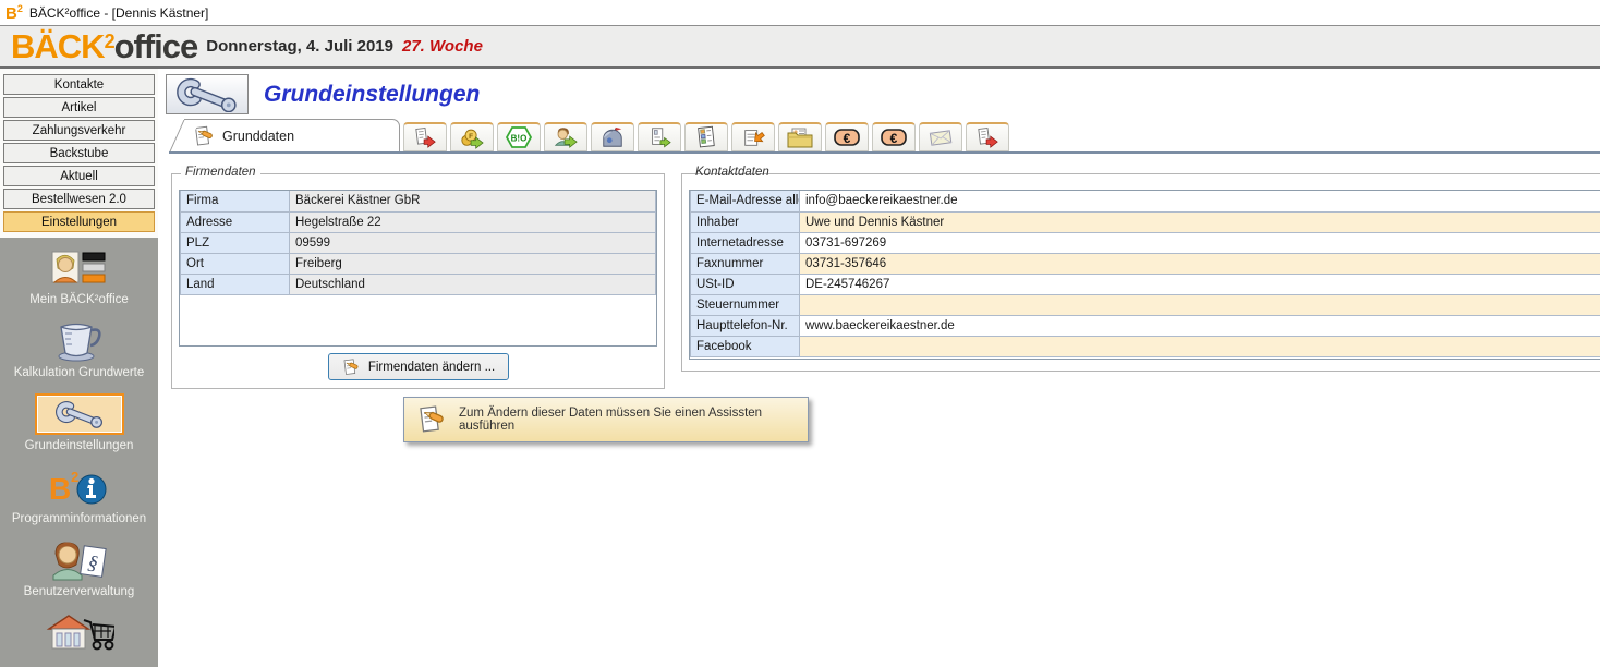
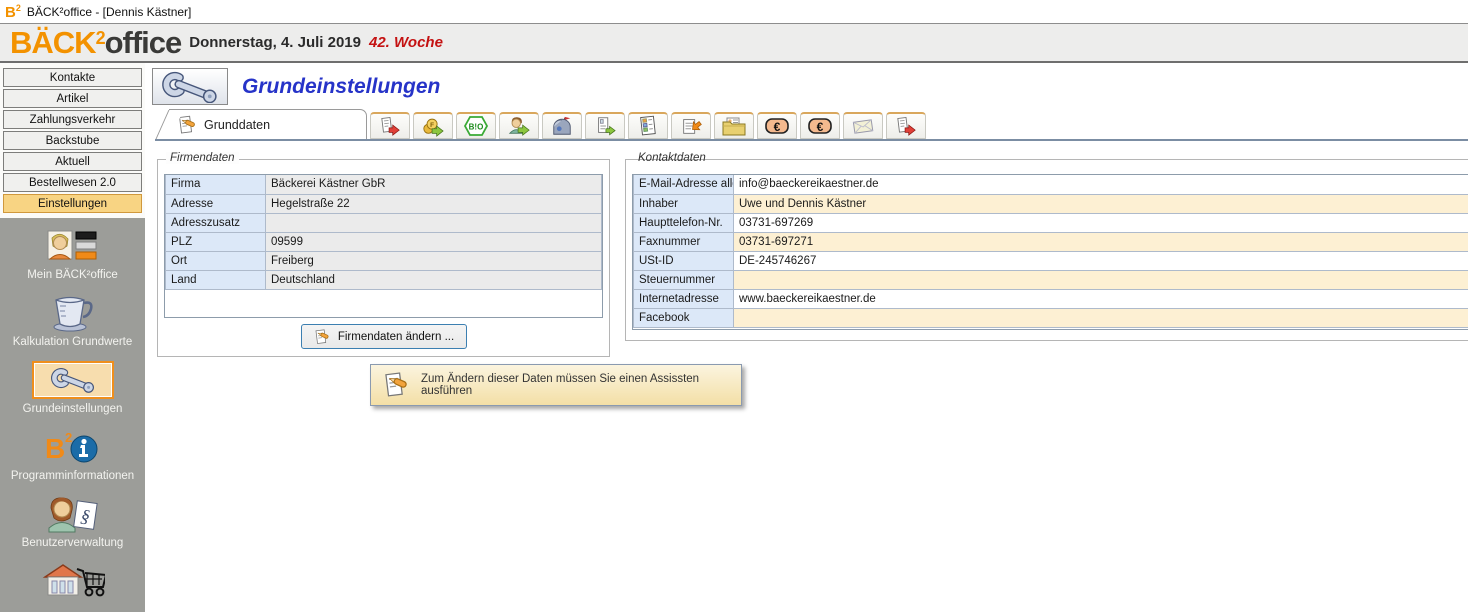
  B2
  BÄCK²office - [Dennis Kästner]
  BÄCK2office
  Donnerstag, 4. Juli 2019
- 27. Woche
+ 42. Woche
  Kontakte
  Artikel
  Zahlungsverkehr
  Backstube
  Aktuell
  Bestellwesen 2.0
  Einstellungen
  Mein BÄCK²office
  Kalkulation Grundwerte
  Grundeinstellungen
  B
  2
  Programminformationen
  Benutzerverwaltung
  Grundeinstellungen
  Grunddaten
  B!O
  €
  €
  Firmendaten
  Firma	Bäckerei Kästner GbR
  Adresse	Hegelstraße 22
+ Adresszusatz
  PLZ	09599
  Ort	Freiberg
  Land	Deutschland
  Firmendaten ändern ...
  Kontaktdaten
  E-Mail-Adresse all	info@baeckereikaestner.de
  Inhaber	Uwe und Dennis Kästner
- Internetadresse	03731-697269
+ Haupttelefon-Nr.	03731-697269
- Faxnummer	03731-357646
+ Faxnummer	03731-697271
  USt-ID	DE-245746267
  Steuernummer
- Haupttelefon-Nr.	www.baeckereikaestner.de
+ Internetadresse	www.baeckereikaestner.de
  Facebook
  Zum Ändern dieser Daten müssen Sie einen Assissten ausführen
